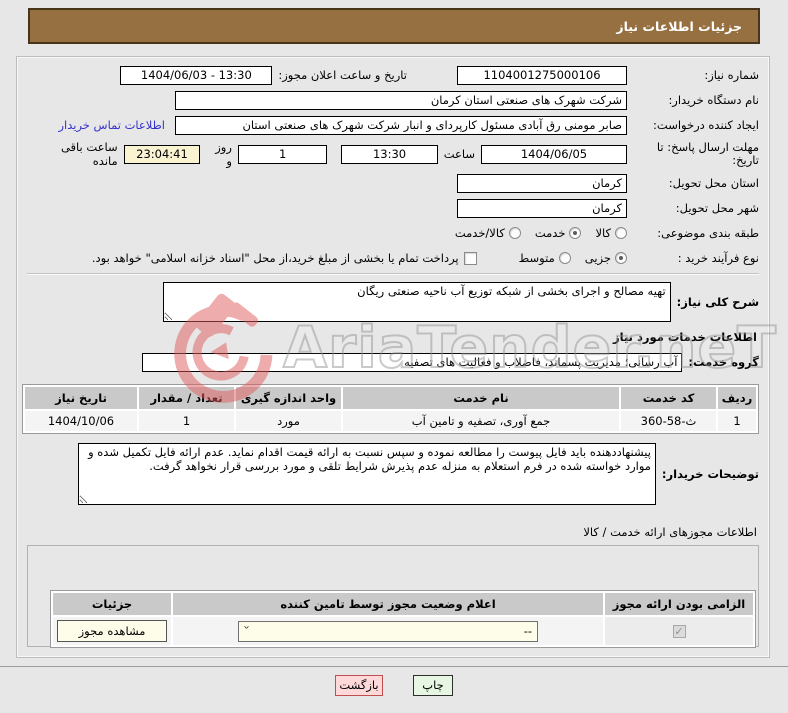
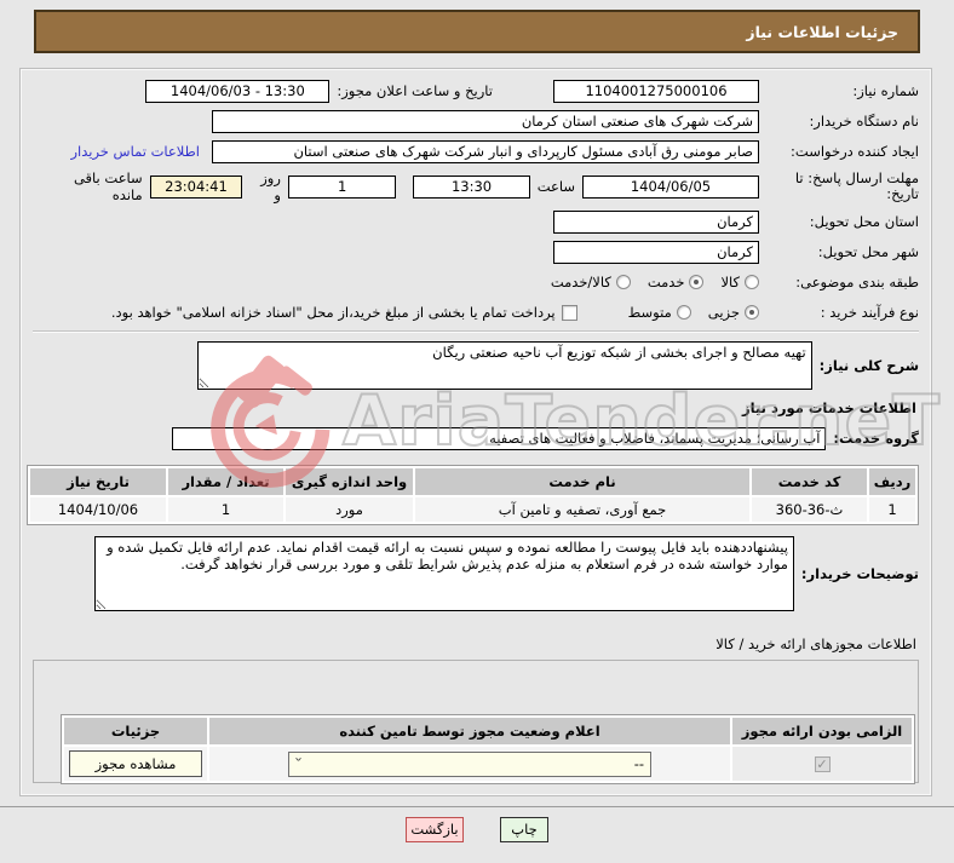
  جزئیات اطلاعات نیاز
  شماره نیاز:
  1104001275000106
  تاریخ و ساعت اعلان مجوز:
  1404/06/03 - 13:30
  نام دستگاه خریدار:
  شرکت شهرک های صنعتی استان کرمان
  ایجاد کننده درخواست:
  صابر مومنی رق آبادی مسئول کارپردای و انبار شرکت شهرک های صنعتی استان
  اطلاعات تماس خریدار
  مهلت ارسال پاسخ: تا تاریخ:
  1404/06/05
  ساعت
  13:30
  1
  روز و
  23:04:41
  ساعت باقی مانده
  استان محل تحویل:
  کرمان
  شهر محل تحویل:
  کرمان
  طبقه بندی موضوعی:
  کالا
  خدمت
  کالا/خدمت
  نوع فرآیند خرید :
  جزیی
  متوسط
  پرداخت تمام یا بخشی از مبلغ خرید،از محل "اسناد خزانه اسلامی" خواهد بود.
  شرح کلی نیاز:
  اطلاعات خدمات مورد نیاز
  گروه خدمت:
  آب رسانی؛ مدیریت پسماند، فاضلاب و فعالیت های تصفیه
  ردیف	کد خدمت	نام خدمت	واحد اندازه گیری	تعداد / مقدار	تاریخ نیاز
- 1	ث-58-360	جمع آوری، تصفیه و تامین آب	مورد	1	1404/10/06
+ 1	ث-36-360	جمع آوری، تصفیه و تامین آب	مورد	1	1404/10/06
  توضیحات خریدار:
- اطلاعات مجوزهای ارائه خدمت / کالا
+ اطلاعات مجوزهای ارائه خرید / کالا
  الزامی بودن ارائه مجوز	اعلام وضعیت مجوز توسط تامین کننده	جزئیات
  	-- ˅	مشاهده مجوز
  AriaTender.neT
  چاپ
  بازگشت
